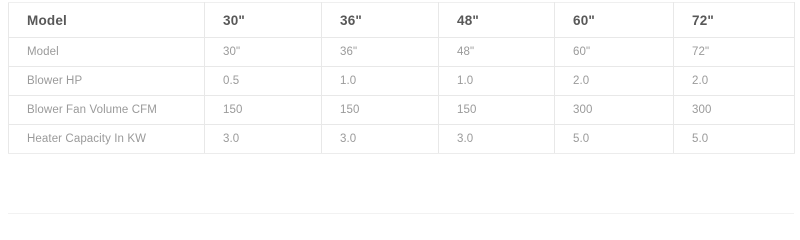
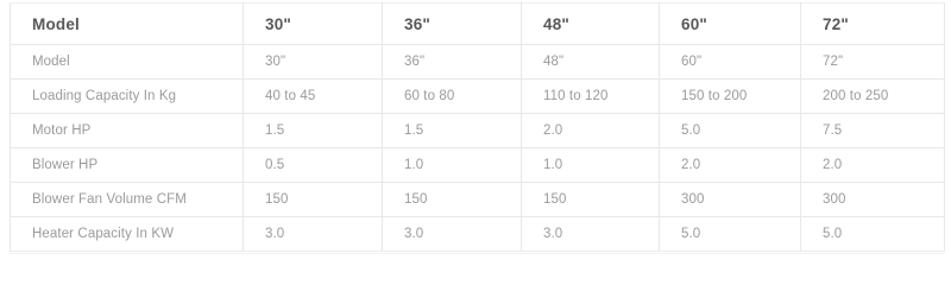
  Model	30"	36"	48"	60"	72"
  Model	30"	36"	48"	60"	72"
+ Loading Capacity In Kg	40 to 45	60 to 80	110 to 120	150 to 200	200 to 250
+ Motor HP	1.5	1.5	2.0	5.0	7.5
  Blower HP	0.5	1.0	1.0	2.0	2.0
  Blower Fan Volume CFM	150	150	150	300	300
  Heater Capacity In KW	3.0	3.0	3.0	5.0	5.0
